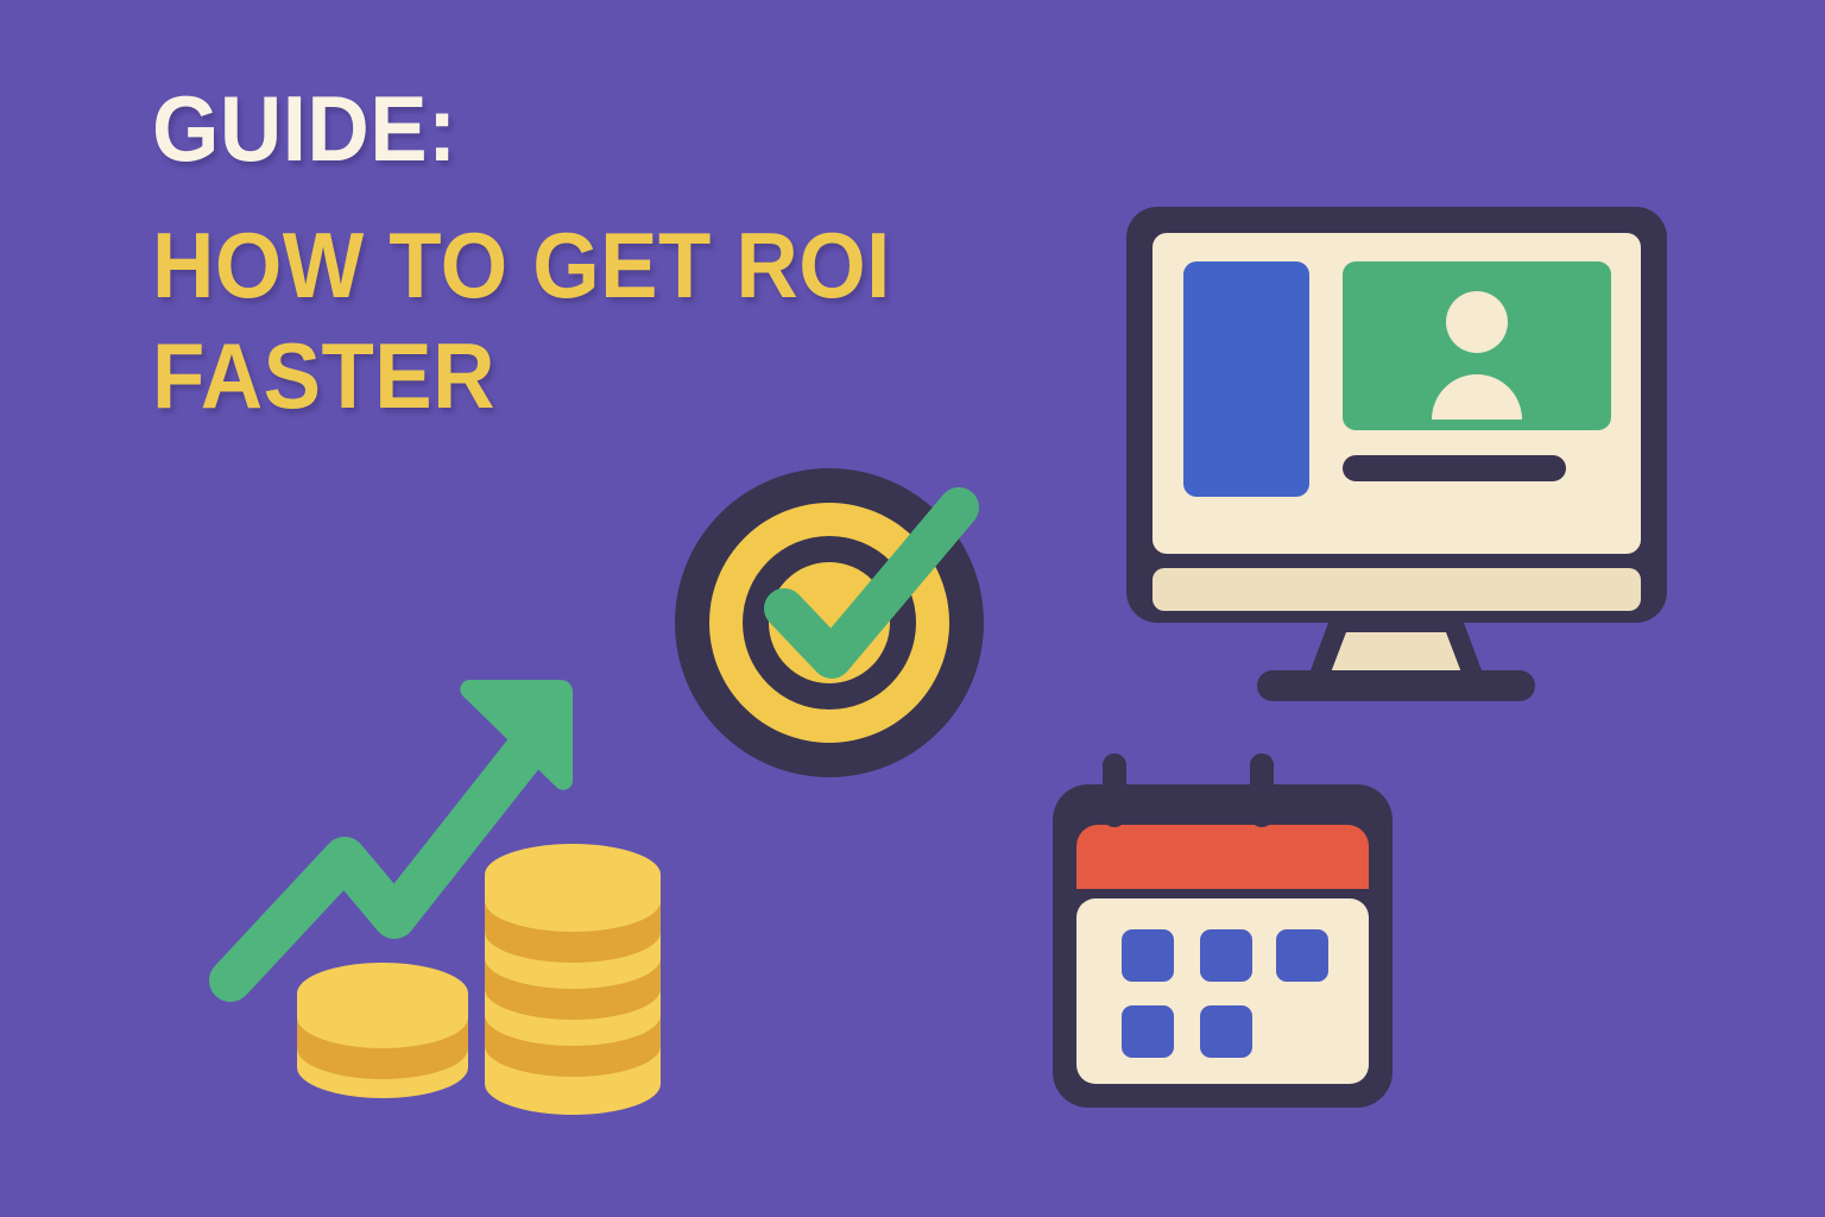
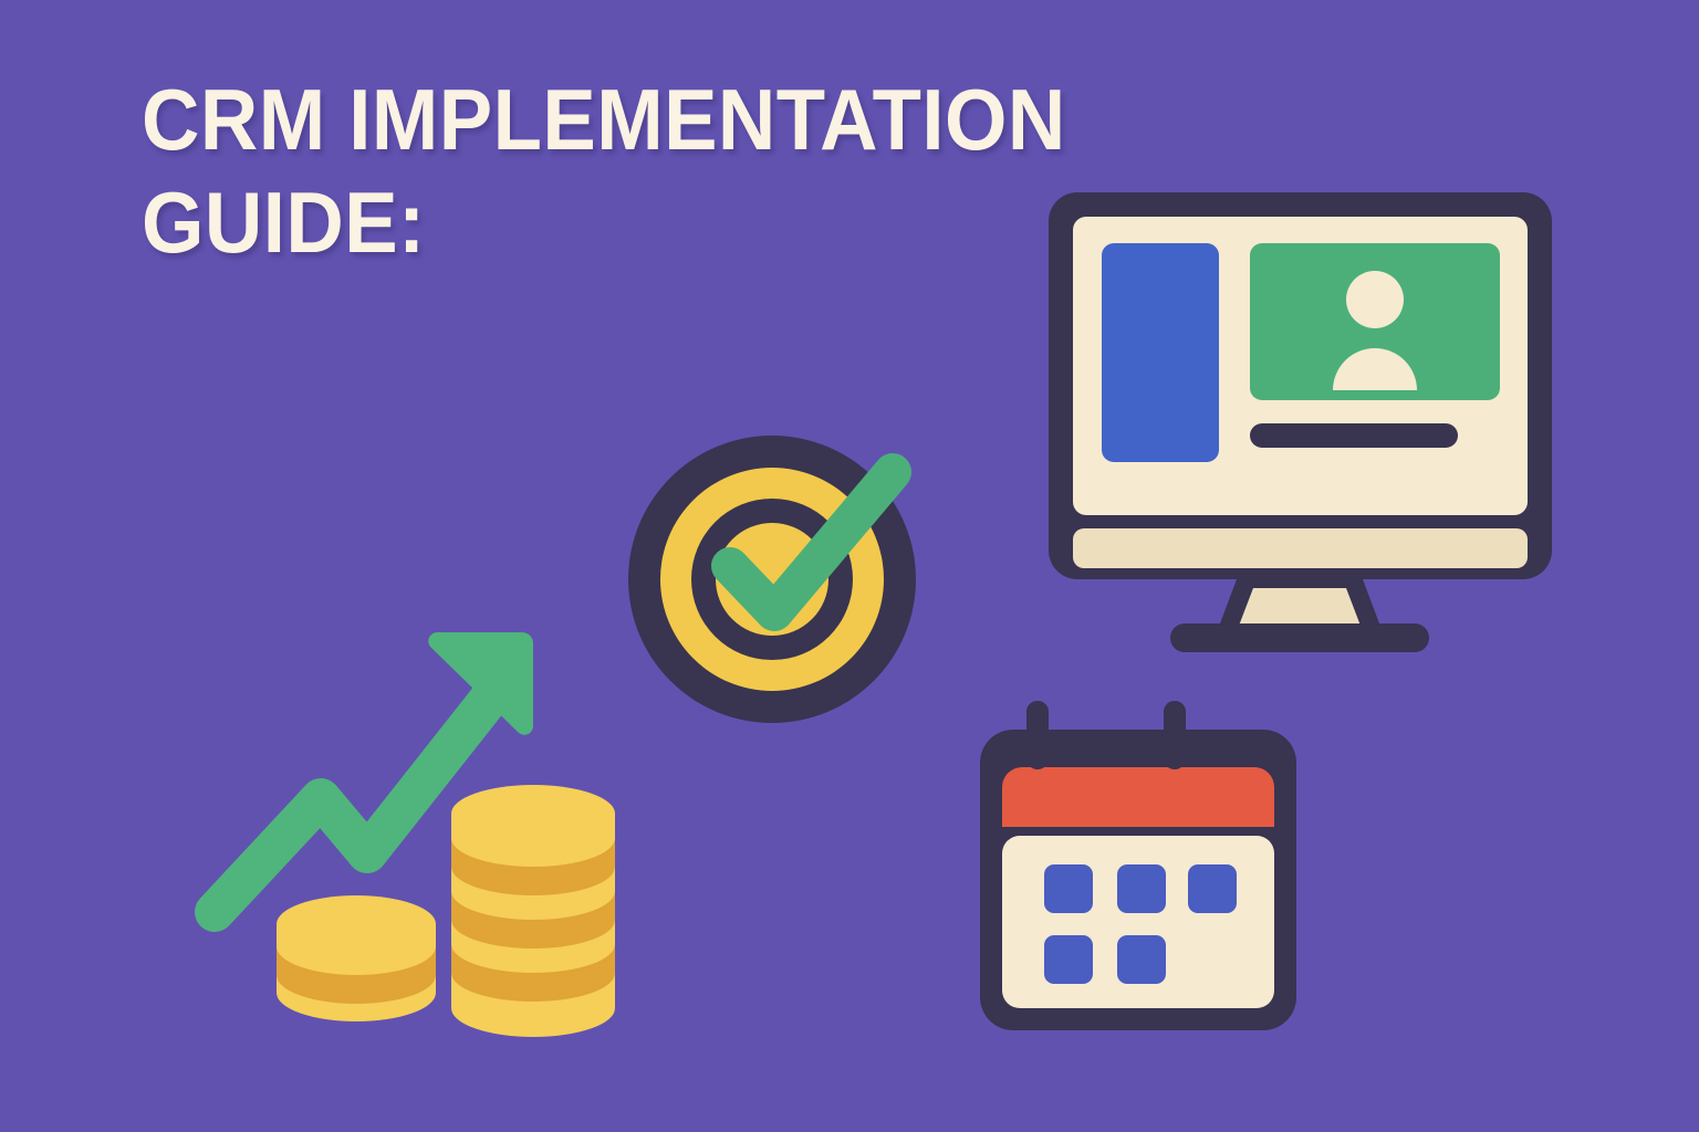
+ CRM IMPLEMENTATION
  GUIDE:
- HOW TO GET ROI
- FASTER
